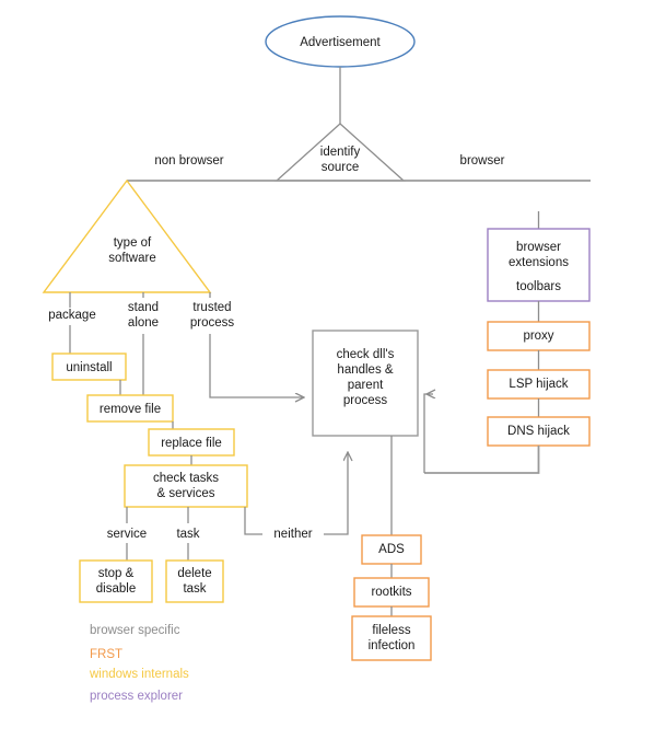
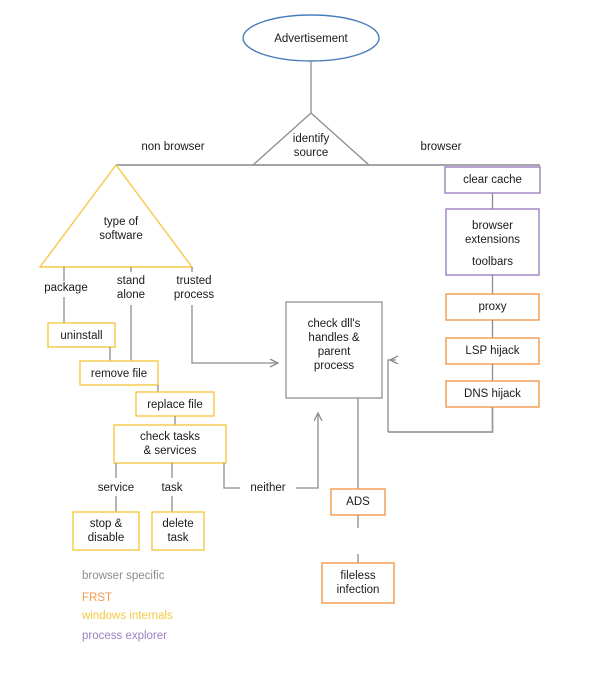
  Advertisement
  identify
  source
  non browser
  browser
  type of
  software
  package
  stand
  alone
  trusted
  process
  uninstall
  remove file
  replace file
  check tasks
  & services
  service
  task
  neither
  stop &
  disable
  delete
  task
  check dll's
  handles &
  parent
  process
  ADS
- rootkits
  fileless
  infection
+ clear cache
  browser
  extensions
  toolbars
  proxy
  LSP hijack
  DNS hijack
  browser specific
  FRST
  windows internals
  process explorer
